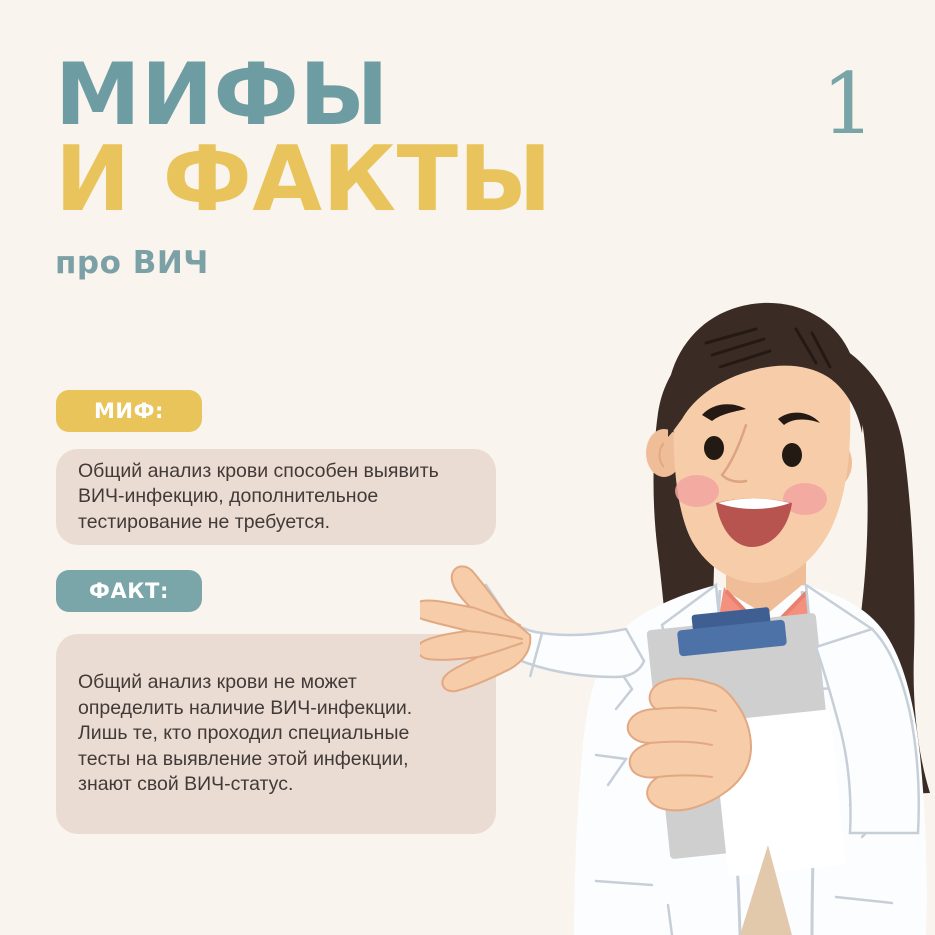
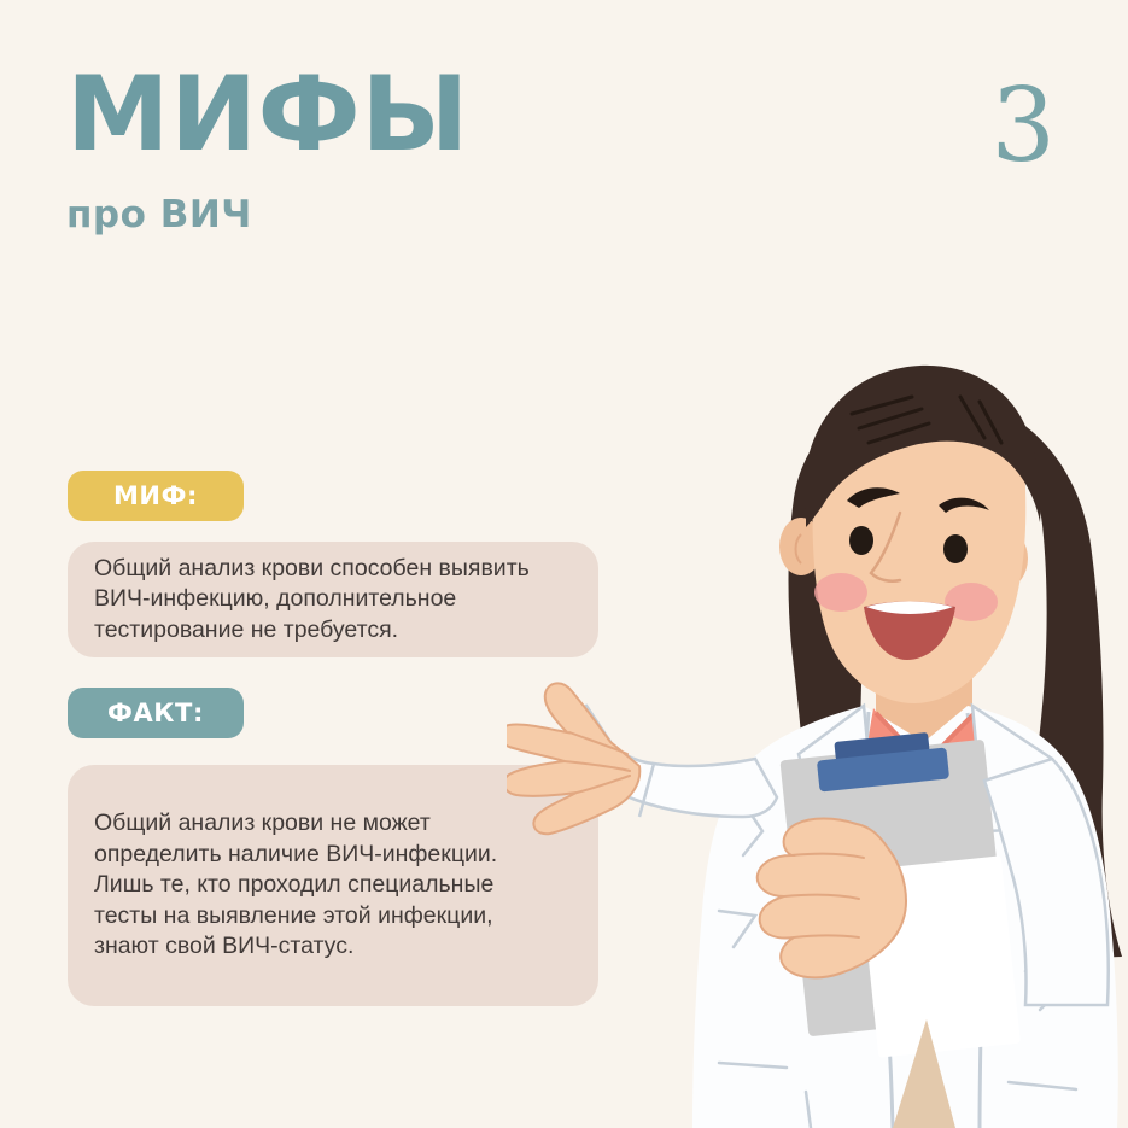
  МИФЫ
- И ФАКТЫ
  про ВИЧ
- 1
+ 3
  МИФ:
  Общий анализ крови способен выявить
  ВИЧ-инфекцию, дополнительное
  тестирование не требуется.
  ФАКТ:
  Общий анализ крови не может
  определить наличие ВИЧ-инфекции.
  Лишь те, кто проходил специальные
  тесты на выявление этой инфекции,
  знают свой ВИЧ-статус.
